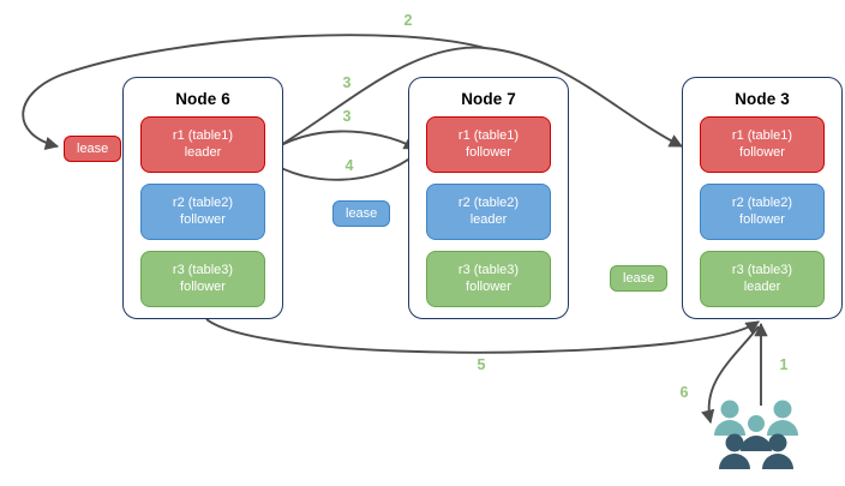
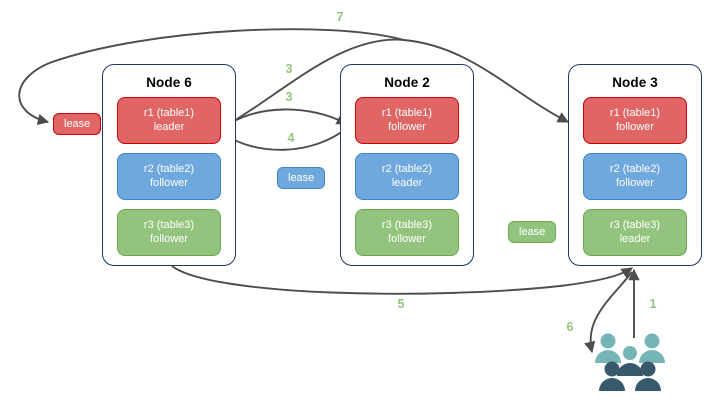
  Node 6
  r1 (table1)
  leader
  r2 (table2)
  follower
  r3 (table3)
  follower
- Node 7
+ Node 2
  r1 (table1)
  follower
  r2 (table2)
  leader
  r3 (table3)
  follower
  Node 3
  r1 (table1)
  follower
  r2 (table2)
  follower
  r3 (table3)
  leader
  lease
  lease
  lease
- 2
+ 7
  3
  3
  4
  5
  1
  6
